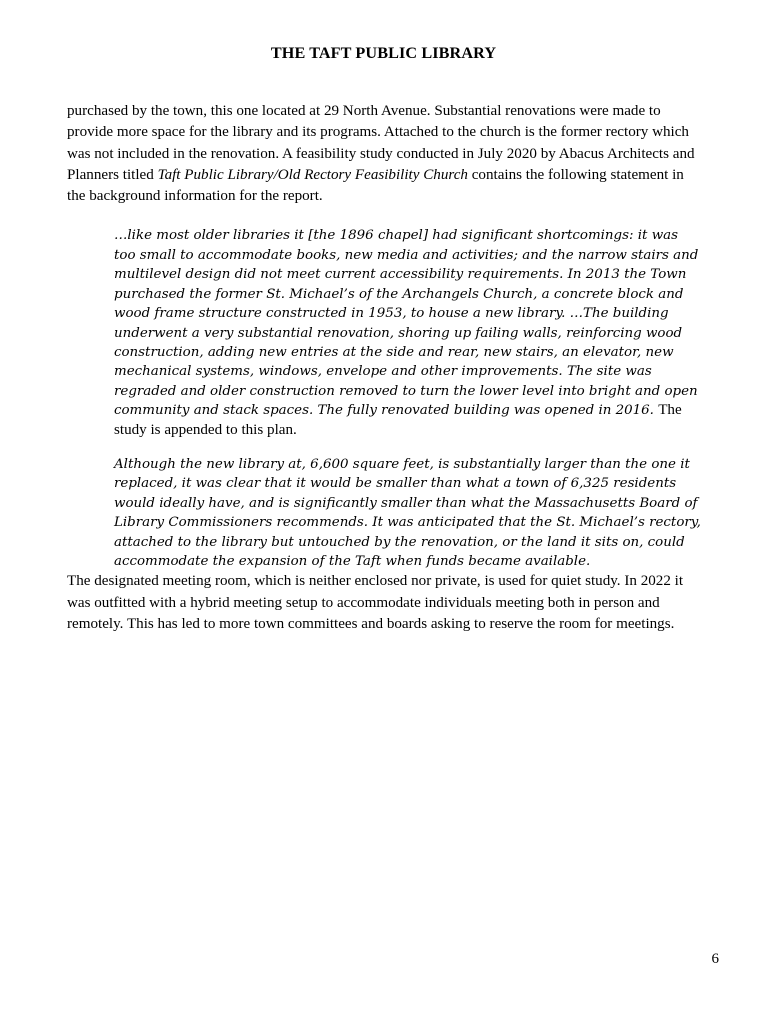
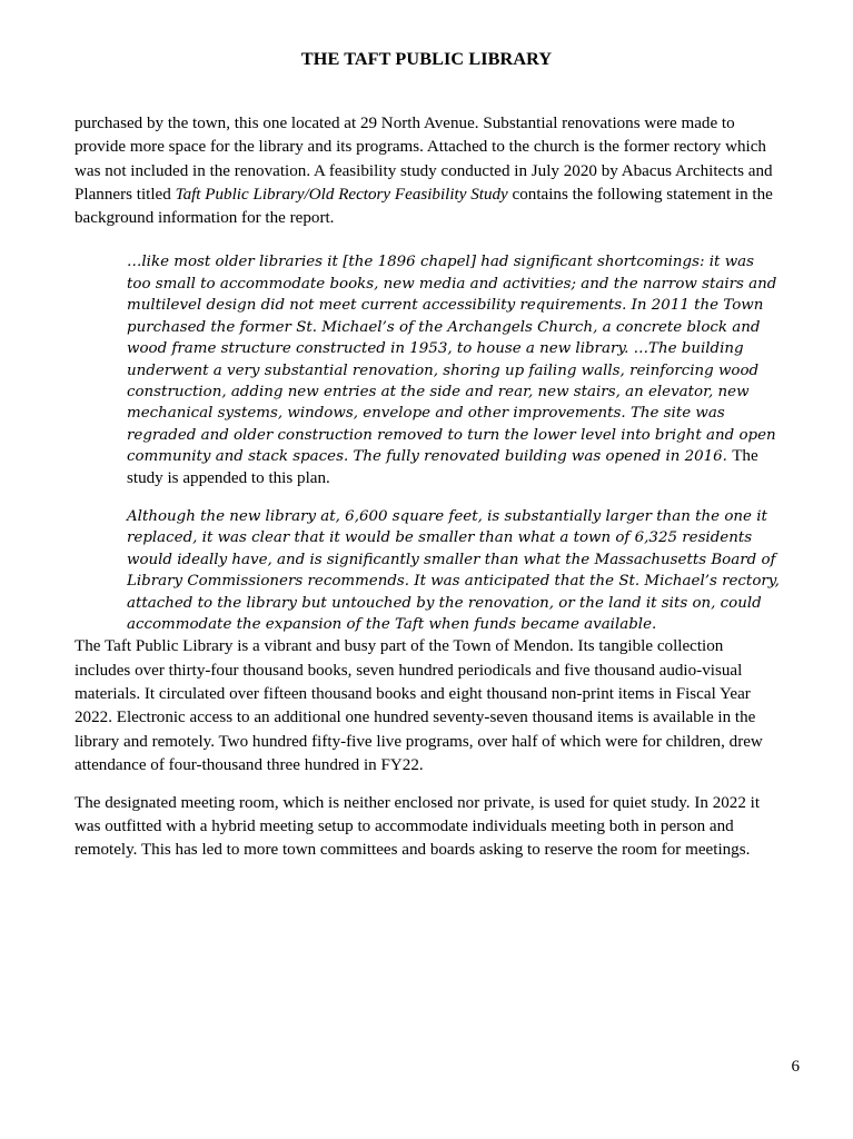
  THE TAFT PUBLIC LIBRARY
- purchased by the town, this one located at 29 North Avenue. Substantial renovations were made to provide more space for the library and its programs. Attached to the church is the former rectory which was not included in the renovation. A feasibility study conducted in July 2020 by Abacus Architects and Planners titled Taft Public Library/Old Rectory Feasibility Church contains the following statement in the background information for the report.
+ purchased by the town, this one located at 29 North Avenue. Substantial renovations were made to provide more space for the library and its programs. Attached to the church is the former rectory which was not included in the renovation. A feasibility study conducted in July 2020 by Abacus Architects and Planners titled Taft Public Library/Old Rectory Feasibility Study contains the following statement in the background information for the report.
- …like most older libraries it [the 1896 chapel] had significant shortcomings: it was too small to accommodate books, new media and activities; and the narrow stairs and multilevel design did not meet current accessibility requirements. In 2013 the Town purchased the former St. Michael’s of the Archangels Church, a concrete block and wood frame structure constructed in 1953, to house a new library. …The building underwent a very substantial renovation, shoring up failing walls, reinforcing wood construction, adding new entries at the side and rear, new stairs, an elevator, new mechanical systems, windows, envelope and other improvements. The site was regraded and older construction removed to turn the lower level into bright and open community and stack spaces. The fully renovated building was opened in 2016. The study is appended to this plan.
+ …like most older libraries it [the 1896 chapel] had significant shortcomings: it was too small to accommodate books, new media and activities; and the narrow stairs and multilevel design did not meet current accessibility requirements. In 2011 the Town purchased the former St. Michael’s of the Archangels Church, a concrete block and wood frame structure constructed in 1953, to house a new library. …The building underwent a very substantial renovation, shoring up failing walls, reinforcing wood construction, adding new entries at the side and rear, new stairs, an elevator, new mechanical systems, windows, envelope and other improvements. The site was regraded and older construction removed to turn the lower level into bright and open community and stack spaces. The fully renovated building was opened in 2016. The study is appended to this plan.
  Although the new library at, 6,600 square feet, is substantially larger than the one it replaced, it was clear that it would be smaller than what a town of 6,325 residents would ideally have, and is significantly smaller than what the Massachusetts Board of Library Commissioners recommends. It was anticipated that the St. Michael’s rectory, attached to the library but untouched by the renovation, or the land it sits on, could accommodate the expansion of the Taft when funds became available.
+ The Taft Public Library is a vibrant and busy part of the Town of Mendon. Its tangible collection includes over thirty-four thousand books, seven hundred periodicals and five thousand audio-visual materials. It circulated over fifteen thousand books and eight thousand non-print items in Fiscal Year 2022. Electronic access to an additional one hundred seventy-seven thousand items is available in the library and remotely. Two hundred fifty-five live programs, over half of which were for children, drew attendance of four-thousand three hundred in FY22.
  The designated meeting room, which is neither enclosed nor private, is used for quiet study. In 2022 it was outfitted with a hybrid meeting setup to accommodate individuals meeting both in person and remotely. This has led to more town committees and boards asking to reserve the room for meetings.
  6
